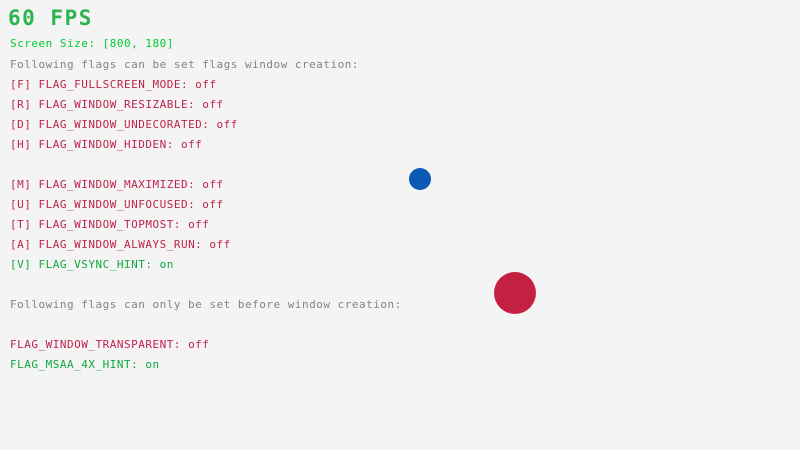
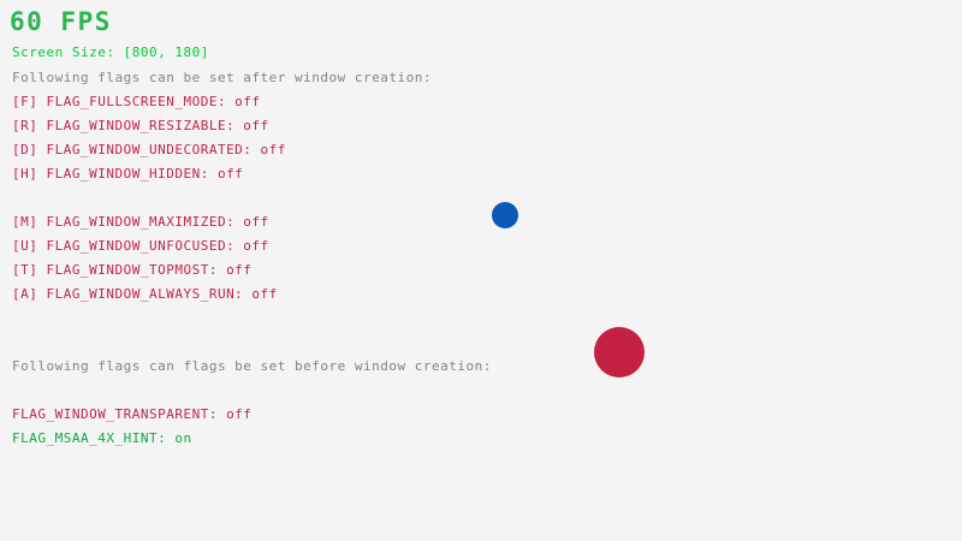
  60 FPS
  Screen Size: [800, 180]
- Following flags can be set flags window creation:
+ Following flags can be set after window creation:
  [F] FLAG_FULLSCREEN_MODE: off
  [R] FLAG_WINDOW_RESIZABLE: off
  [D] FLAG_WINDOW_UNDECORATED: off
  [H] FLAG_WINDOW_HIDDEN: off
  [M] FLAG_WINDOW_MAXIMIZED: off
  [U] FLAG_WINDOW_UNFOCUSED: off
  [T] FLAG_WINDOW_TOPMOST: off
  [A] FLAG_WINDOW_ALWAYS_RUN: off
- [V] FLAG_VSYNC_HINT: on
- Following flags can only be set before window creation:
+ Following flags can flags be set before window creation:
  FLAG_WINDOW_TRANSPARENT: off
  FLAG_MSAA_4X_HINT: on
